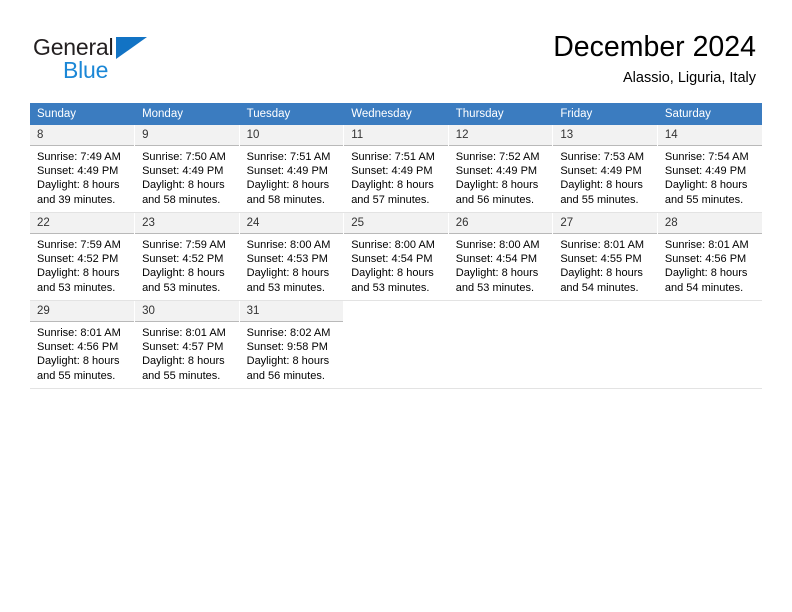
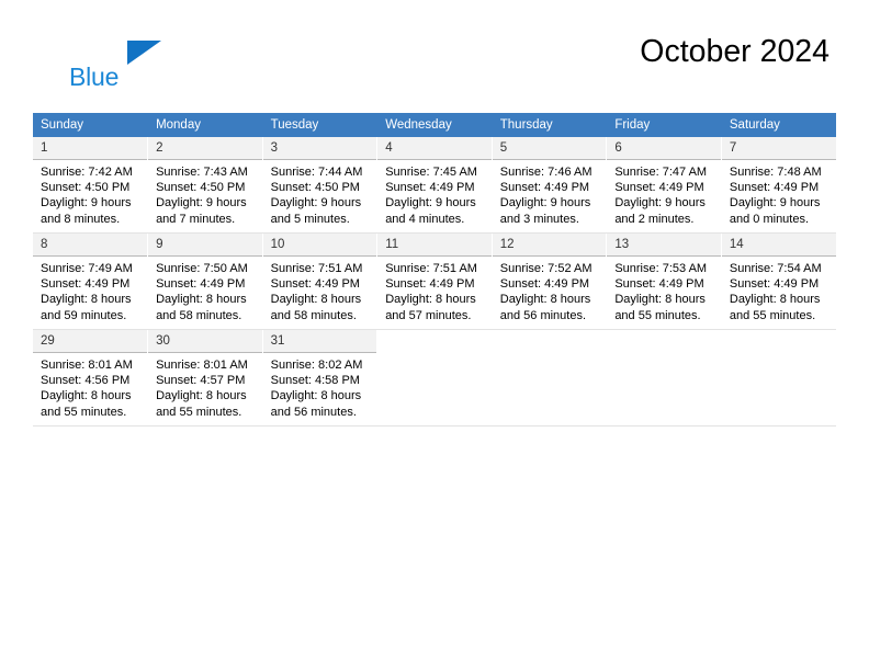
- General
  Blue
- December 2024
+ October 2024
- Alassio, Liguria, Italy
  Sunday	Monday	Tuesday	Wednesday	Thursday	Friday	Saturday
+ 1Sunrise: 7:42 AMSunset: 4:50 PMDaylight: 9 hoursand 8 minutes.	2Sunrise: 7:43 AMSunset: 4:50 PMDaylight: 9 hoursand 7 minutes.	3Sunrise: 7:44 AMSunset: 4:50 PMDaylight: 9 hoursand 5 minutes.	4Sunrise: 7:45 AMSunset: 4:49 PMDaylight: 9 hoursand 4 minutes.	5Sunrise: 7:46 AMSunset: 4:49 PMDaylight: 9 hoursand 3 minutes.	6Sunrise: 7:47 AMSunset: 4:49 PMDaylight: 9 hoursand 2 minutes.	7Sunrise: 7:48 AMSunset: 4:49 PMDaylight: 9 hoursand 0 minutes.
- 8Sunrise: 7:49 AMSunset: 4:49 PMDaylight: 8 hoursand 39 minutes.	9Sunrise: 7:50 AMSunset: 4:49 PMDaylight: 8 hoursand 58 minutes.	10Sunrise: 7:51 AMSunset: 4:49 PMDaylight: 8 hoursand 58 minutes.	11Sunrise: 7:51 AMSunset: 4:49 PMDaylight: 8 hoursand 57 minutes.	12Sunrise: 7:52 AMSunset: 4:49 PMDaylight: 8 hoursand 56 minutes.	13Sunrise: 7:53 AMSunset: 4:49 PMDaylight: 8 hoursand 55 minutes.	14Sunrise: 7:54 AMSunset: 4:49 PMDaylight: 8 hoursand 55 minutes.
+ 8Sunrise: 7:49 AMSunset: 4:49 PMDaylight: 8 hoursand 59 minutes.	9Sunrise: 7:50 AMSunset: 4:49 PMDaylight: 8 hoursand 58 minutes.	10Sunrise: 7:51 AMSunset: 4:49 PMDaylight: 8 hoursand 58 minutes.	11Sunrise: 7:51 AMSunset: 4:49 PMDaylight: 8 hoursand 57 minutes.	12Sunrise: 7:52 AMSunset: 4:49 PMDaylight: 8 hoursand 56 minutes.	13Sunrise: 7:53 AMSunset: 4:49 PMDaylight: 8 hoursand 55 minutes.	14Sunrise: 7:54 AMSunset: 4:49 PMDaylight: 8 hoursand 55 minutes.
- 22Sunrise: 7:59 AMSunset: 4:52 PMDaylight: 8 hoursand 53 minutes.	23Sunrise: 7:59 AMSunset: 4:52 PMDaylight: 8 hoursand 53 minutes.	24Sunrise: 8:00 AMSunset: 4:53 PMDaylight: 8 hoursand 53 minutes.	25Sunrise: 8:00 AMSunset: 4:54 PMDaylight: 8 hoursand 53 minutes.	26Sunrise: 8:00 AMSunset: 4:54 PMDaylight: 8 hoursand 53 minutes.	27Sunrise: 8:01 AMSunset: 4:55 PMDaylight: 8 hoursand 54 minutes.	28Sunrise: 8:01 AMSunset: 4:56 PMDaylight: 8 hoursand 54 minutes.
- 29Sunrise: 8:01 AMSunset: 4:56 PMDaylight: 8 hoursand 55 minutes.	30Sunrise: 8:01 AMSunset: 4:57 PMDaylight: 8 hoursand 55 minutes.	31Sunrise: 8:02 AMSunset: 9:58 PMDaylight: 8 hoursand 56 minutes.
+ 29Sunrise: 8:01 AMSunset: 4:56 PMDaylight: 8 hoursand 55 minutes.	30Sunrise: 8:01 AMSunset: 4:57 PMDaylight: 8 hoursand 55 minutes.	31Sunrise: 8:02 AMSunset: 4:58 PMDaylight: 8 hoursand 56 minutes.
